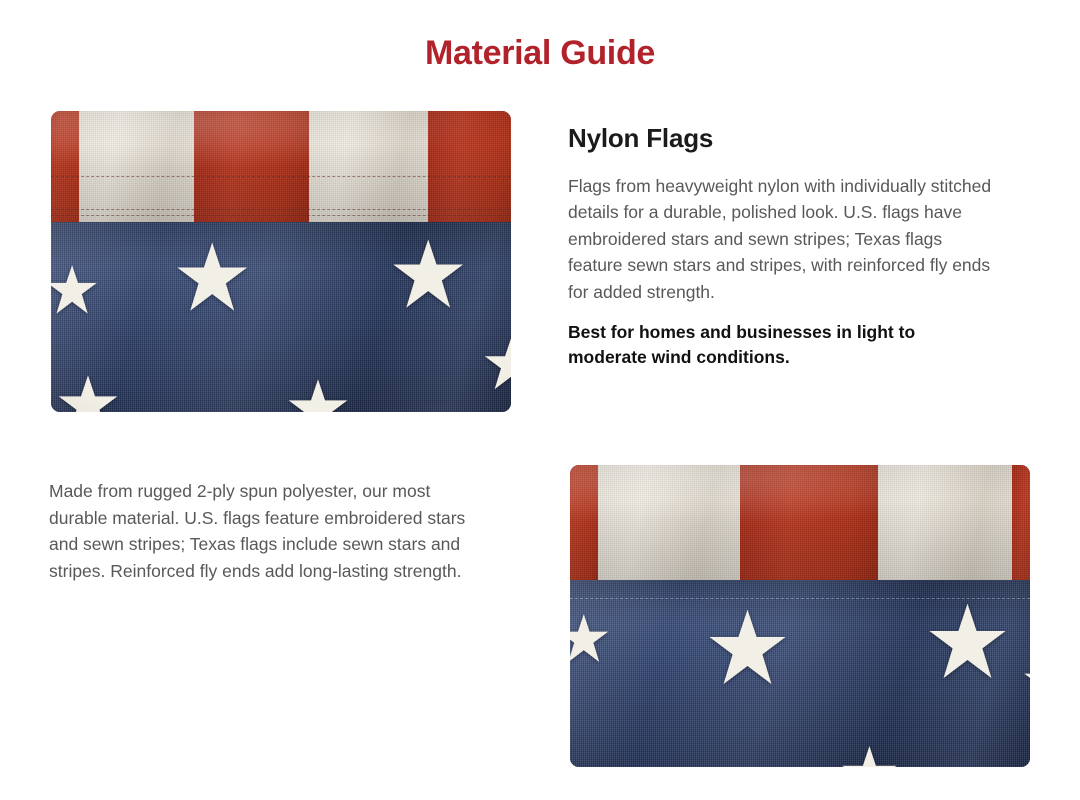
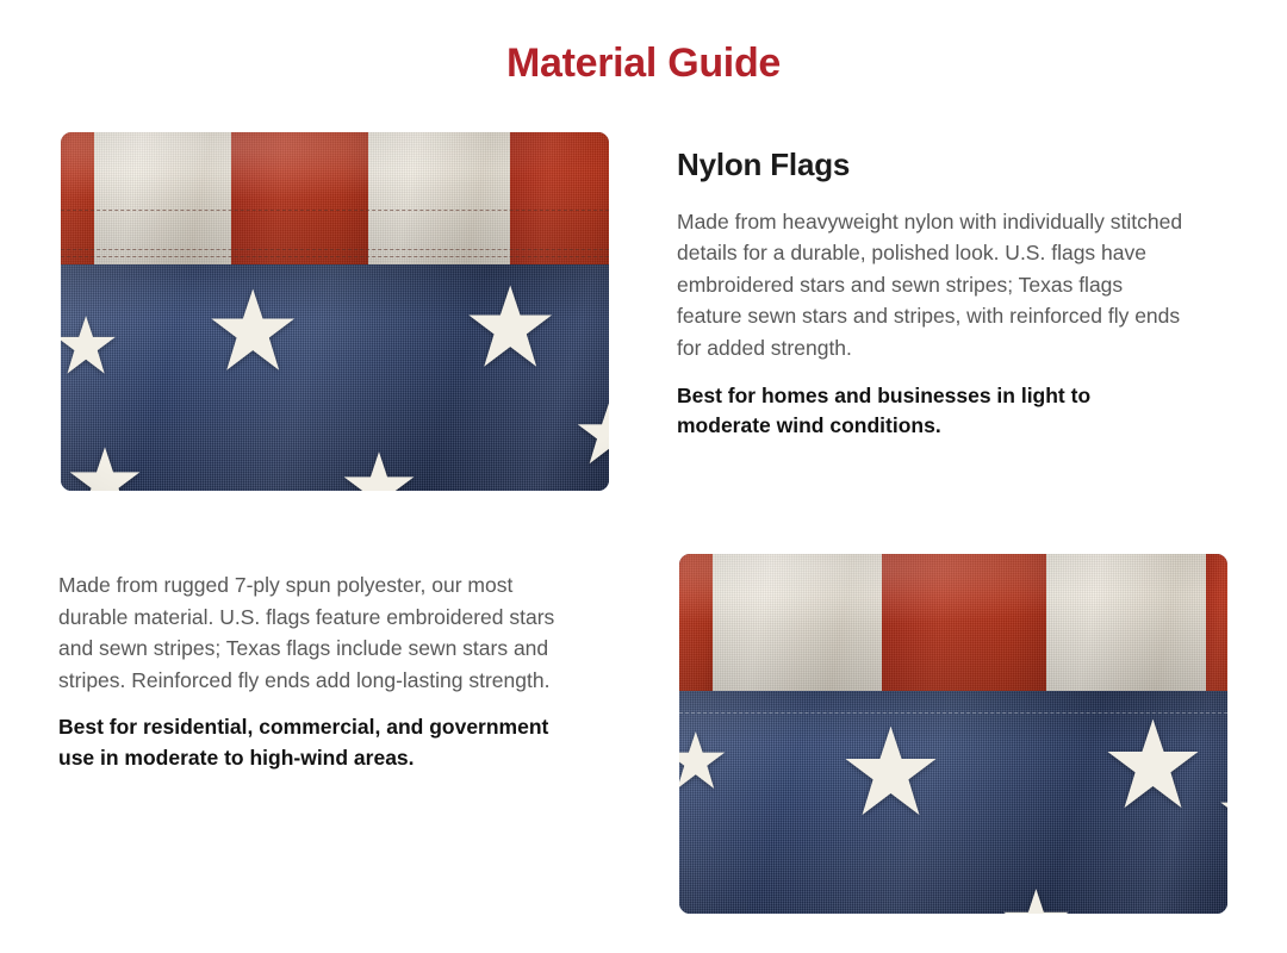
  Material Guide
  Nylon Flags
- Flags from heavyweight nylon with individually stitched details for a durable, polished look. U.S. flags have embroidered stars and sewn stripes; Texas flags feature sewn stars and stripes, with reinforced fly ends for added strength.
+ Made from heavyweight nylon with individually stitched details for a durable, polished look. U.S. flags have embroidered stars and sewn stripes; Texas flags feature sewn stars and stripes, with reinforced fly ends for added strength.
  Best for homes and businesses in light to moderate wind conditions.
- Made from rugged 2-ply spun polyester, our most durable material. U.S. flags feature embroidered stars and sewn stripes; Texas flags include sewn stars and stripes. Reinforced fly ends add long-lasting strength.
+ Made from rugged 7-ply spun polyester, our most durable material. U.S. flags feature embroidered stars and sewn stripes; Texas flags include sewn stars and stripes. Reinforced fly ends add long-lasting strength.
+ Best for residential, commercial, and government use in moderate to high-wind areas.
